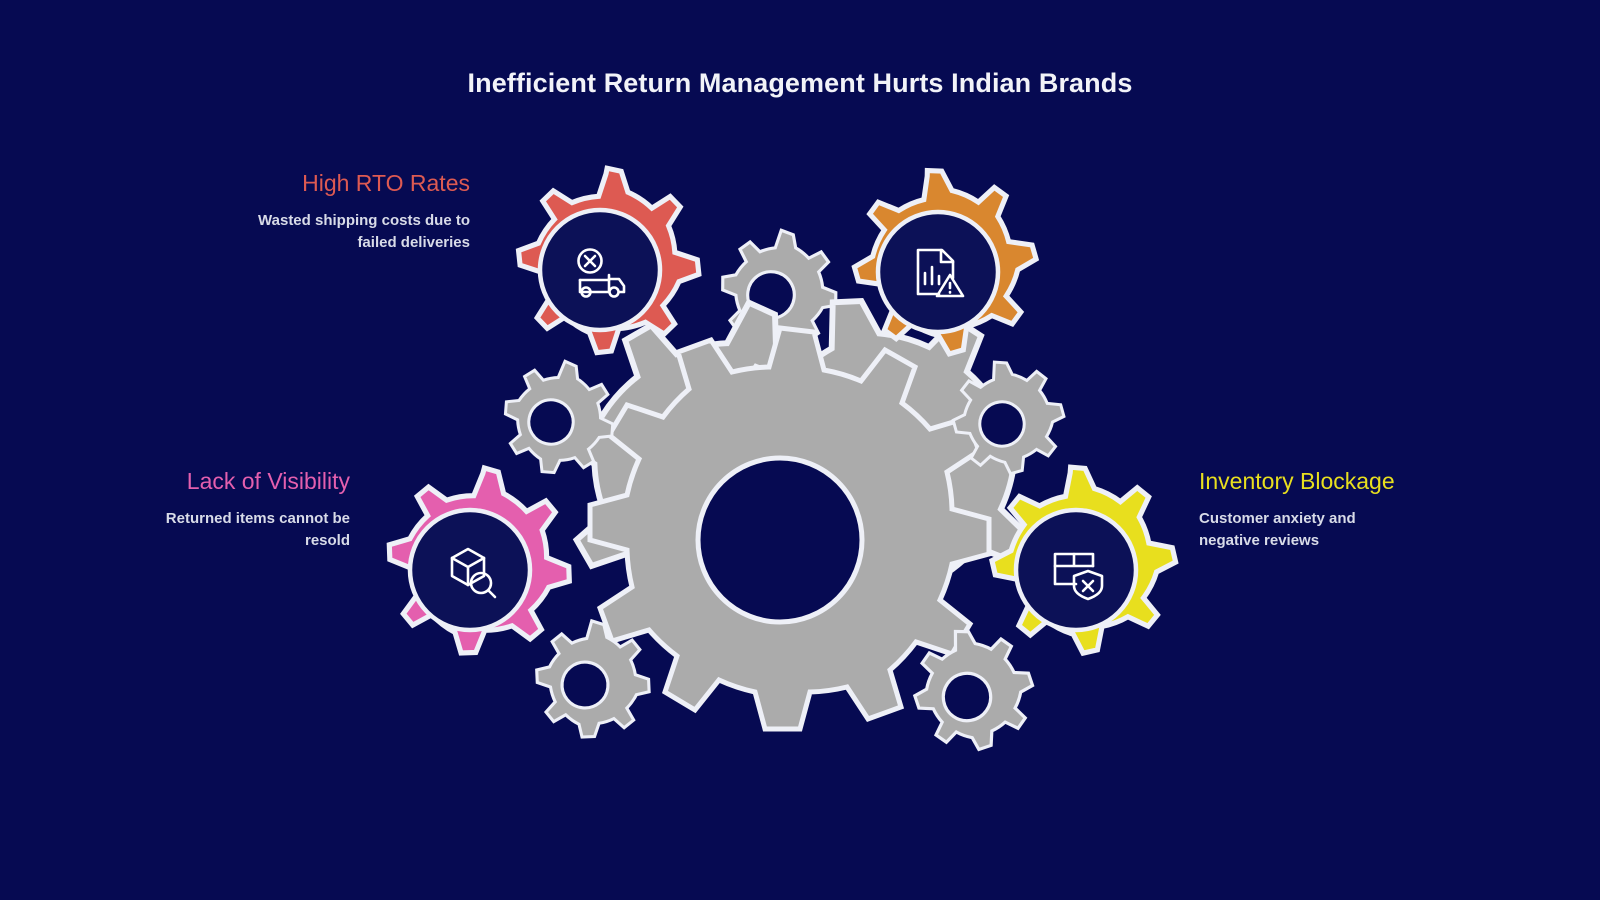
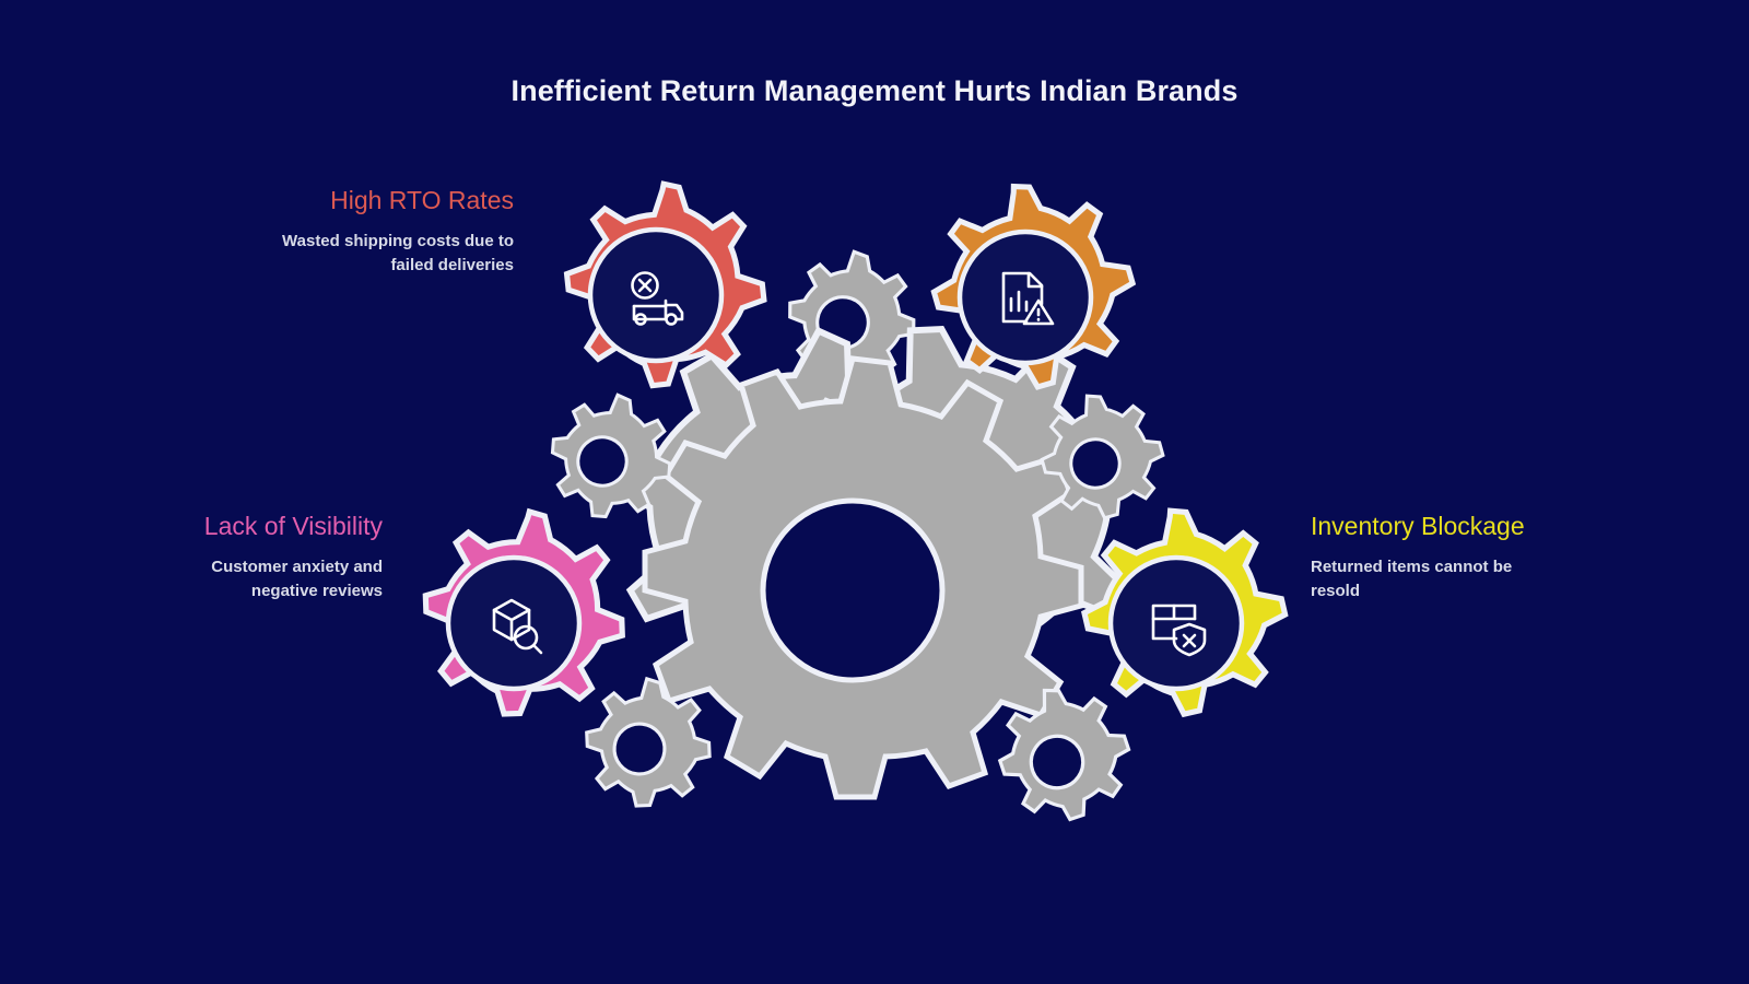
  Inefficient Return Management Hurts Indian Brands
  High RTO Rates
  Wasted shipping costs due to failed deliveries
  Lack of Visibility
- Returned items cannot be resold
+ Customer anxiety and negative reviews
  Inventory Blockage
- Customer anxiety and negative reviews
+ Returned items cannot be resold
